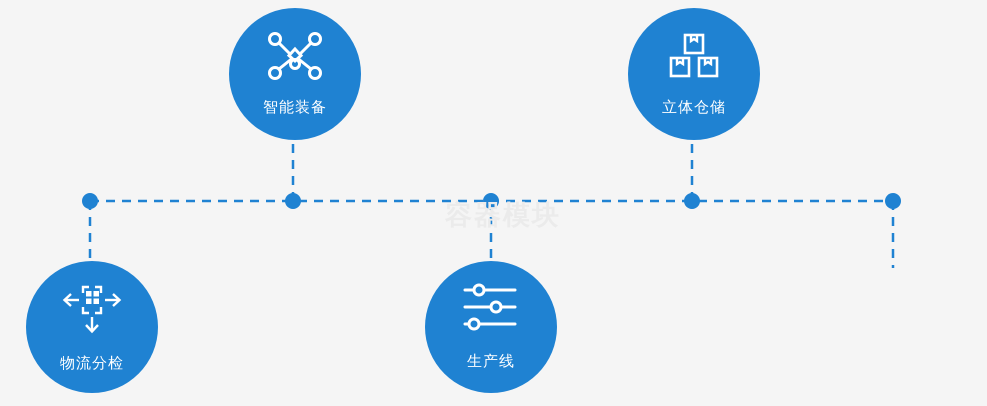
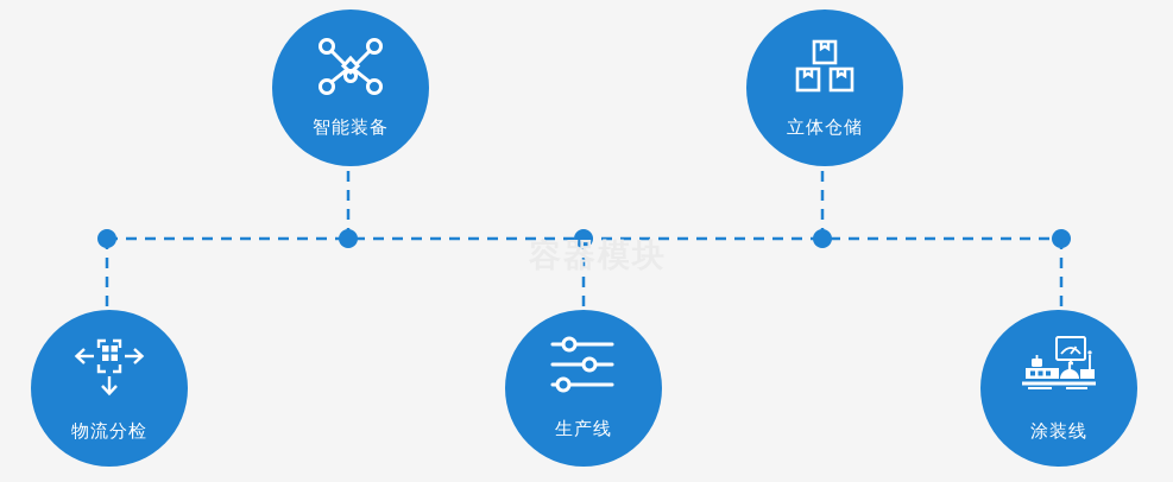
  容器模块
  智能装备
  立体仓储
  物流分检
  生产线
+ 涂装线
